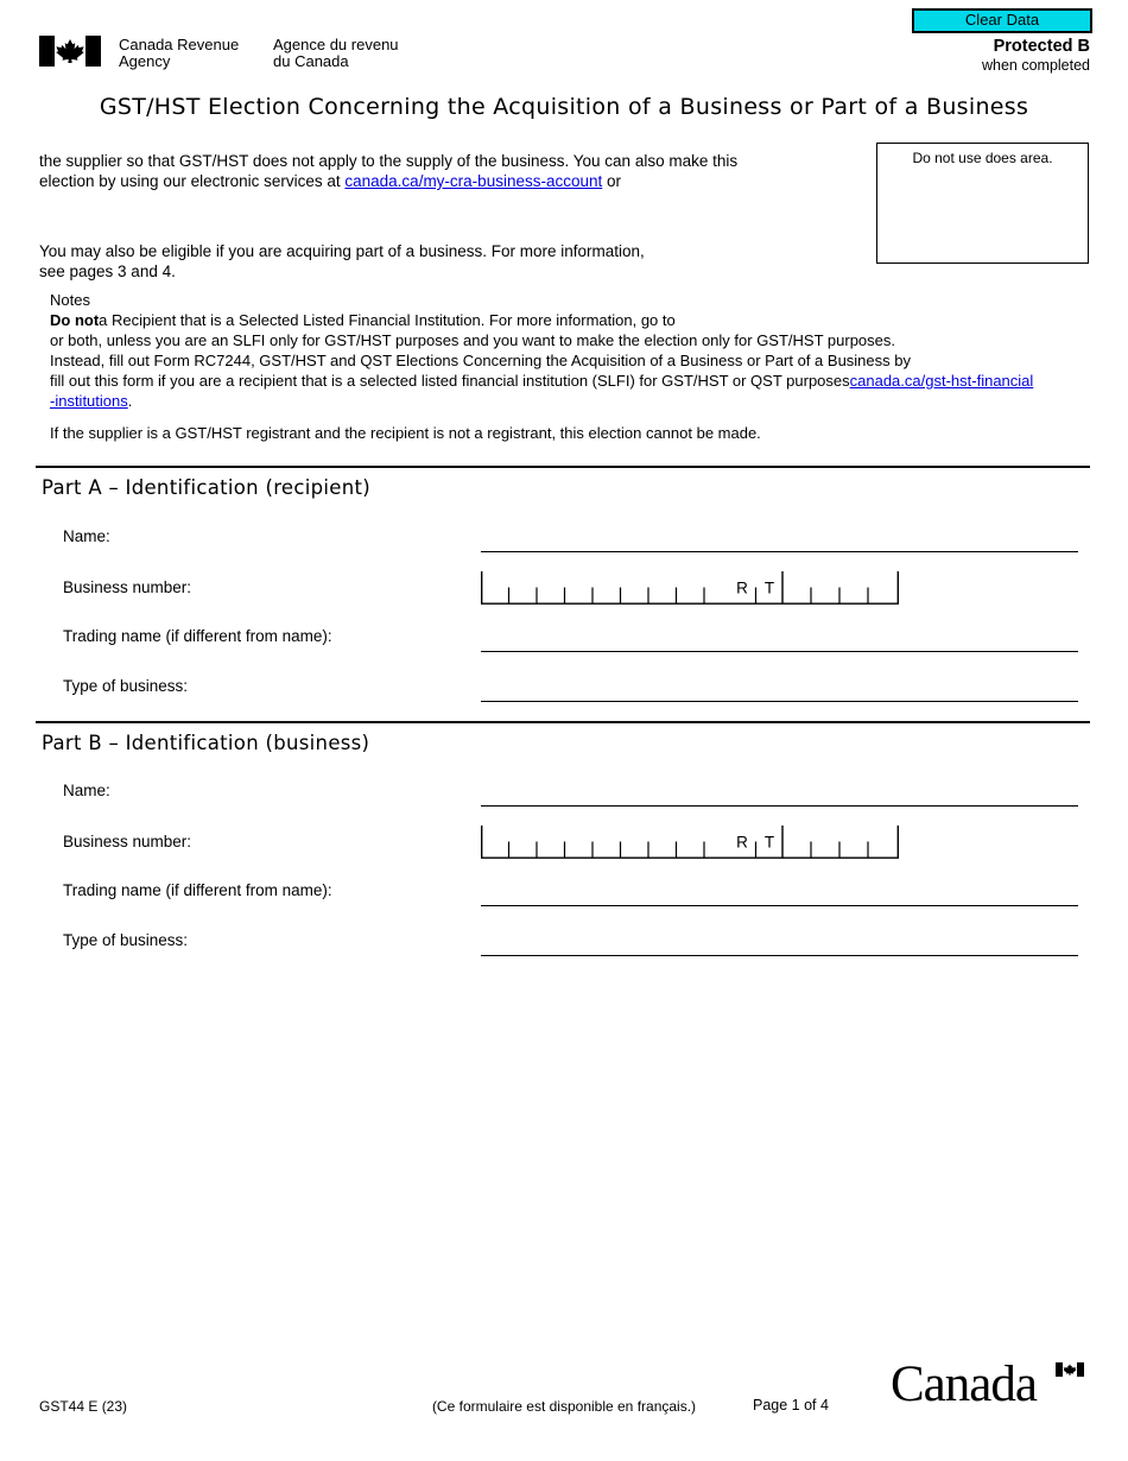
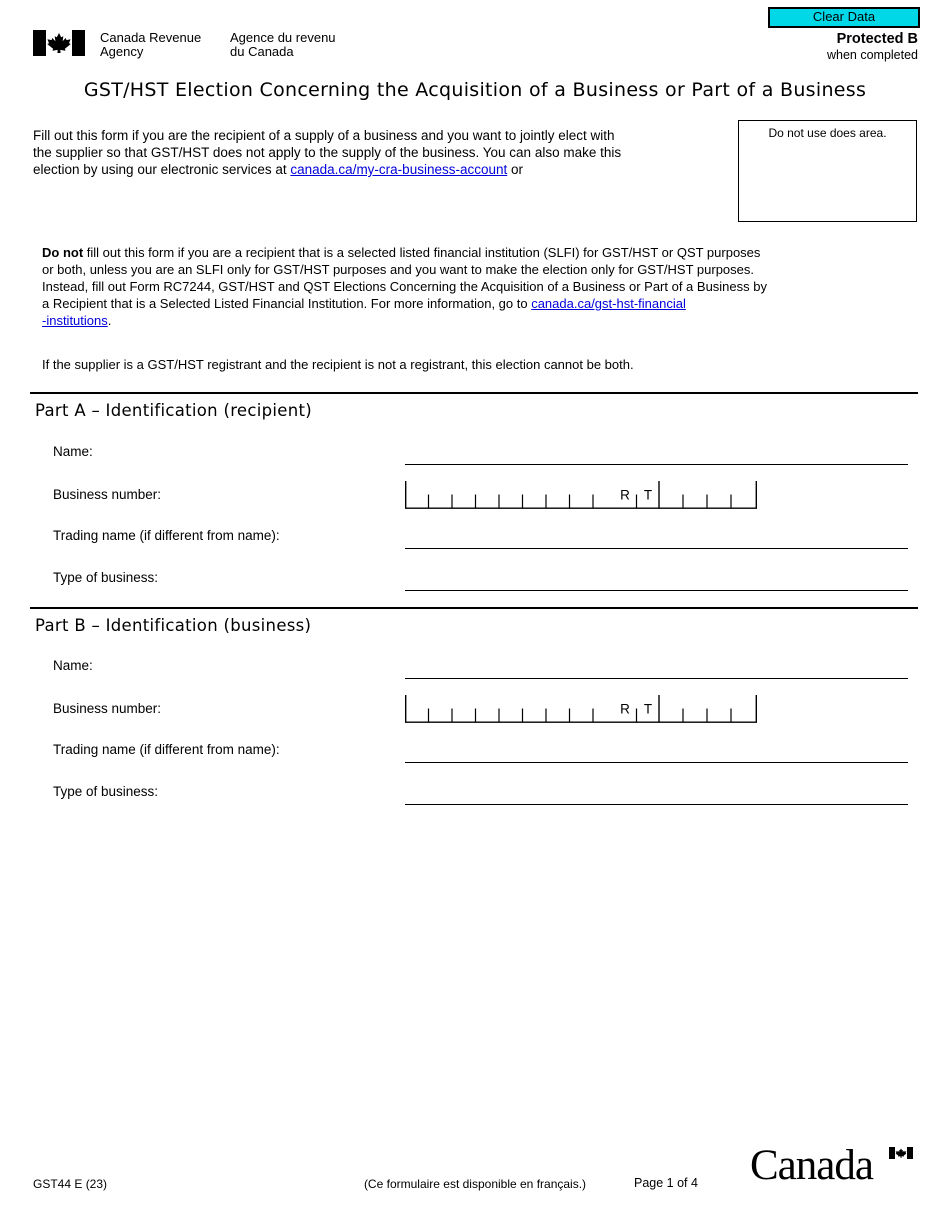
  Clear Data
  Protected B
  when completed
  Canada Revenue
  Agency
  Agence du revenu
  du Canada
  GST/HST Election Concerning the Acquisition of a Business or Part of a Business
+ Fill out this form if you are the recipient of a supply of a business and you want to jointly elect with
  the supplier so that GST/HST does not apply to the supply of the business. You can also make this
  election by using our electronic services at canada.ca/my-cra-business-account or
- You may also be eligible if you are acquiring part of a business. For more information,
- see pages 3 and 4.
  Do not use does area.
- Notes
- Do nota Recipient that is a Selected Listed Financial Institution. For more information, go to
+ Do not fill out this form if you are a recipient that is a selected listed financial institution (SLFI) for GST/HST or QST purposes
  or both, unless you are an SLFI only for GST/HST purposes and you want to make the election only for GST/HST purposes.
  Instead, fill out Form RC7244, GST/HST and QST Elections Concerning the Acquisition of a Business or Part of a Business by
- fill out this form if you are a recipient that is a selected listed financial institution (SLFI) for GST/HST or QST purposescanada.ca/gst-hst-financial
+ a Recipient that is a Selected Listed Financial Institution. For more information, go to canada.ca/gst-hst-financial
  -institutions.
- If the supplier is a GST/HST registrant and the recipient is not a registrant, this election cannot be made.
+ If the supplier is a GST/HST registrant and the recipient is not a registrant, this election cannot be both.
  Part A – Identification (recipient)
  Name:
  Business number:
  R
  T
  Trading name (if different from name):
  Type of business:
  Part B – Identification (business)
  Name:
  Business number:
  R
  T
  Trading name (if different from name):
  Type of business:
  GST44 E (23)
  (Ce formulaire est disponible en français.)
  Page 1 of 4
  Canada
